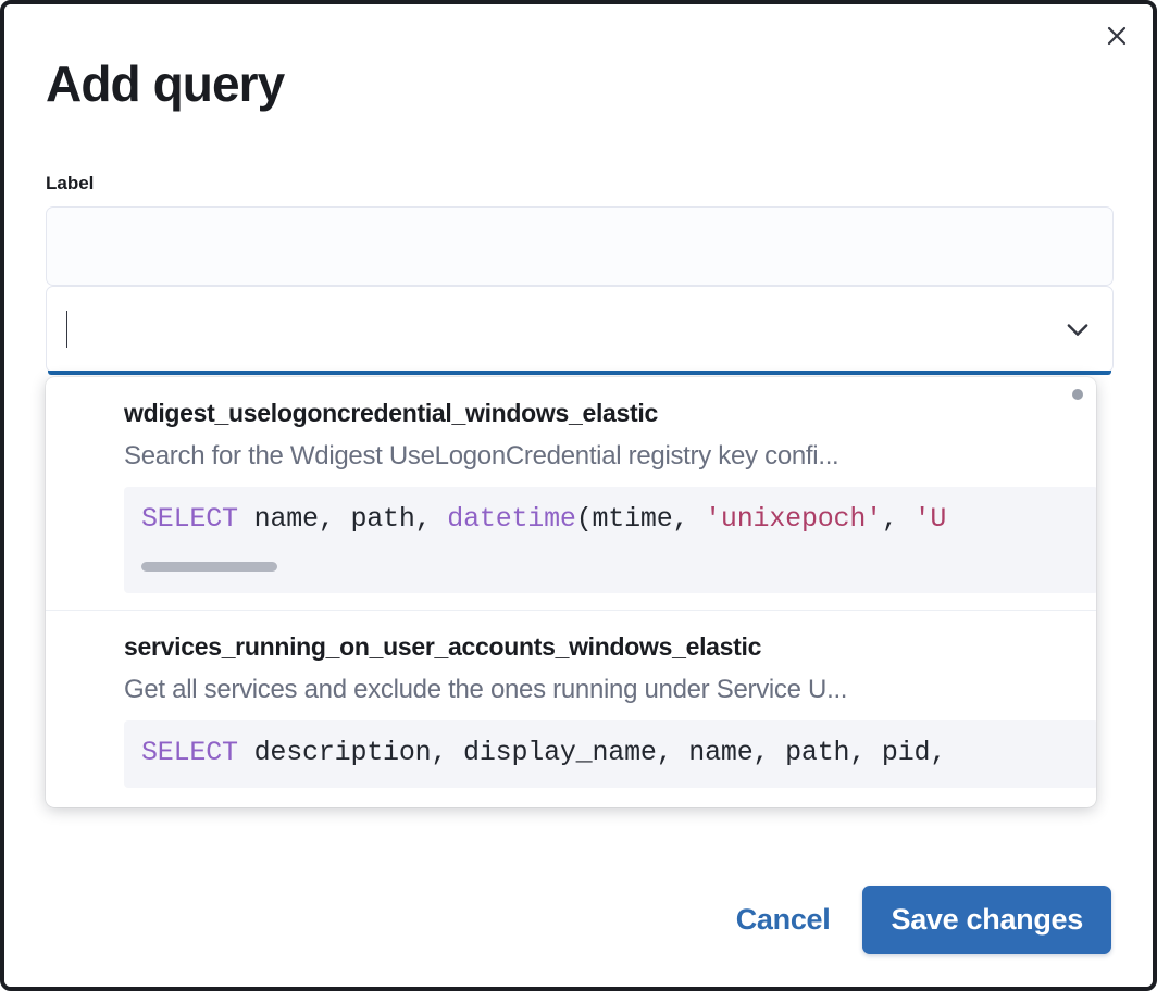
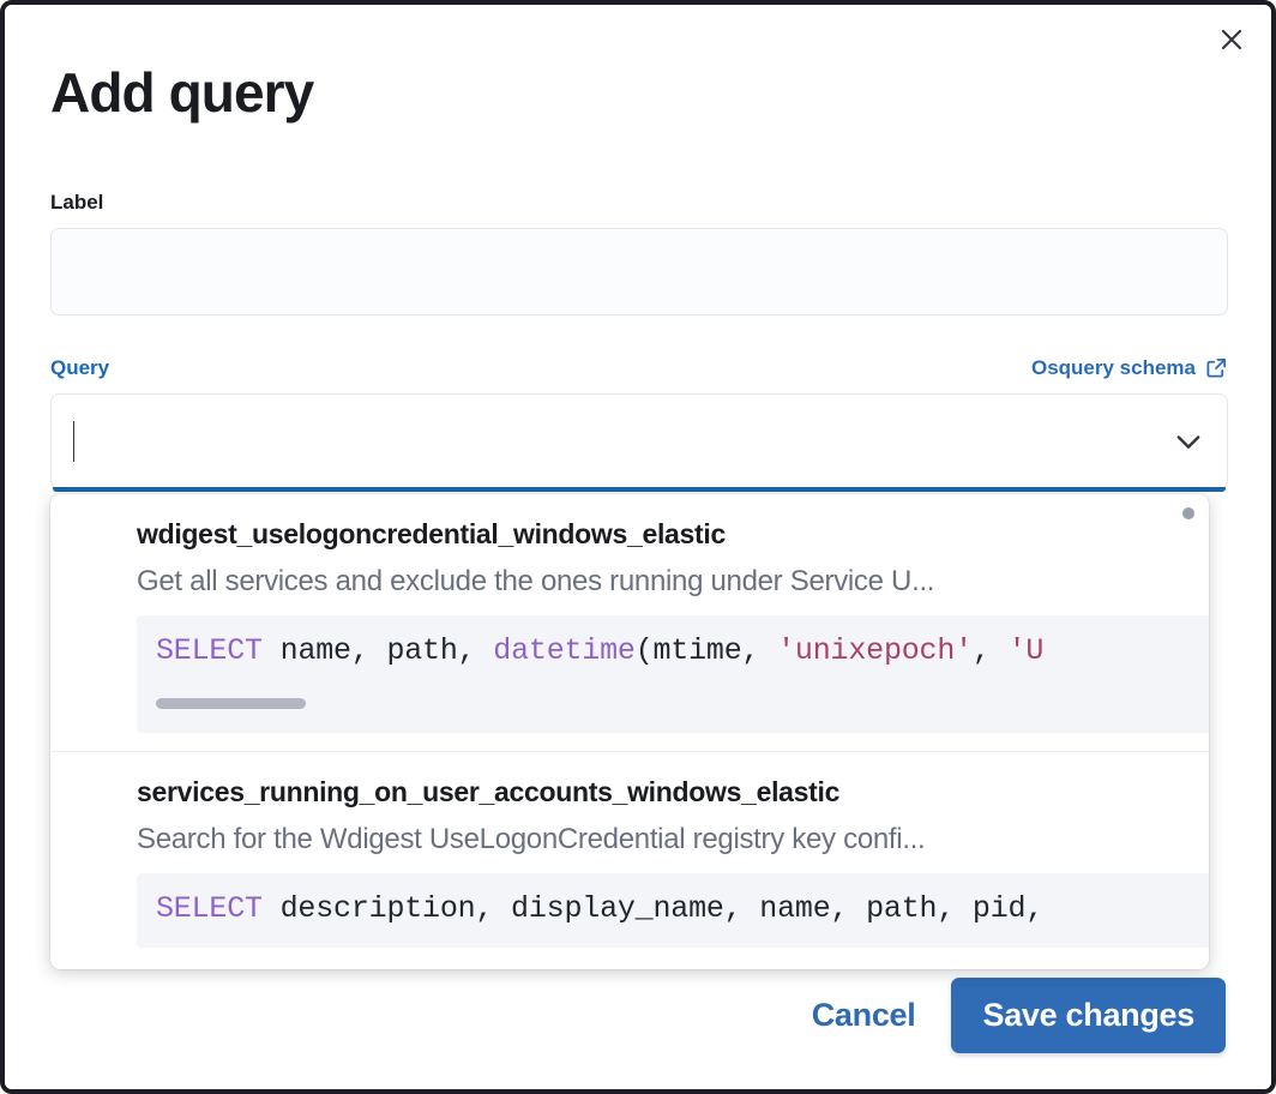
  Add query
  Label
+ Query
+ Osquery schema
  wdigest_uselogoncredential_windows_elastic
- Search for the Wdigest UseLogonCredential registry key confi...
+ Get all services and exclude the ones running under Service U...
  SELECT name, path, datetime(mtime, 'unixepoch', 'U
  services_running_on_user_accounts_windows_elastic
- Get all services and exclude the ones running under Service U...
+ Search for the Wdigest UseLogonCredential registry key confi...
  SELECT description, display_name, name, path, pid,
  Cancel
  Save changes
